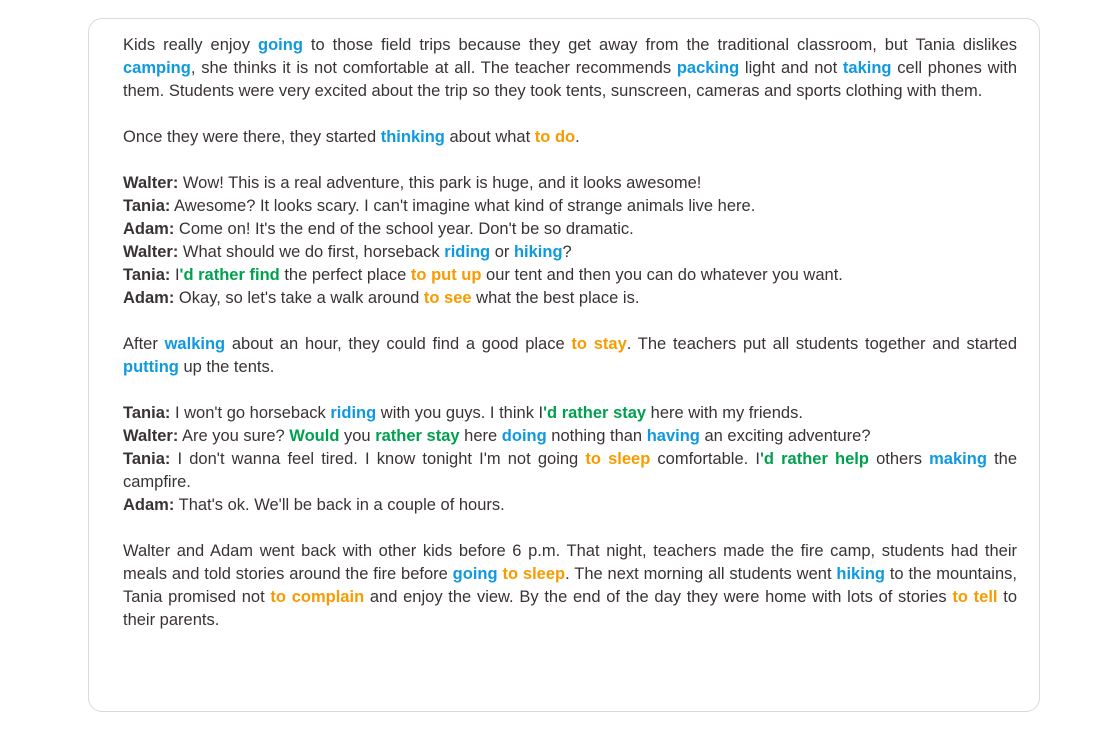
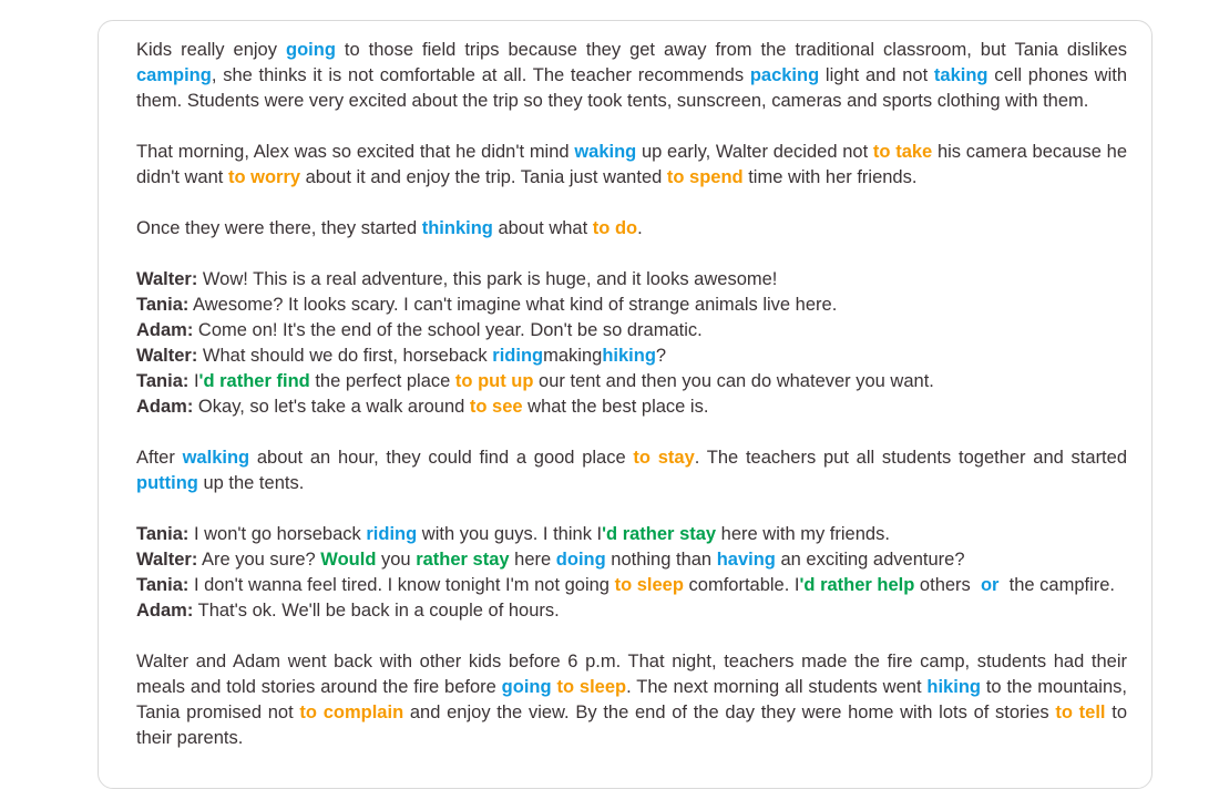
  Kids really enjoy going to those field trips because they get away from the traditional classroom, but Tania dislikes camping, she thinks it is not comfortable at all. The teacher recommends packing light and not taking cell phones with them. Students were very excited about the trip so they took tents, sunscreen, cameras and sports clothing with them.
+ That morning, Alex was so excited that he didn't mind waking up early, Walter decided not to take his camera because he didn't want to worry about it and enjoy the trip. Tania just wanted to spend time with her friends.
  Once they were there, they started thinking about what to do.
  Walter: Wow! This is a real adventure, this park is huge, and it looks awesome!
  Tania: Awesome? It looks scary. I can't imagine what kind of strange animals live here.
  Adam: Come on! It's the end of the school year. Don't be so dramatic.
- Walter: What should we do first, horseback riding or hiking?
+ Walter: What should we do first, horseback ridingmakinghiking?
  Tania: I'd rather find the perfect place to put up our tent and then you can do whatever you want.
  Adam: Okay, so let's take a walk around to see what the best place is.
  After walking about an hour, they could find a good place to stay. The teachers put all students together and started putting up the tents.
  Tania: I won't go horseback riding with you guys. I think I'd rather stay here with my friends.
  Walter: Are you sure? Would you rather stay here doing nothing than having an exciting adventure?
- Tania: I don't wanna feel tired. I know tonight I'm not going to sleep comfortable. I'd rather help others making the campfire.
+ Tania: I don't wanna feel tired. I know tonight I'm not going to sleep comfortable. I'd rather help others or the campfire.
  Adam: That's ok. We'll be back in a couple of hours.
  Walter and Adam went back with other kids before 6 p.m. That night, teachers made the fire camp, students had their meals and told stories around the fire before going to sleep. The next morning all students went hiking to the mountains, Tania promised not to complain and enjoy the view. By the end of the day they were home with lots of stories to tell to their parents.
